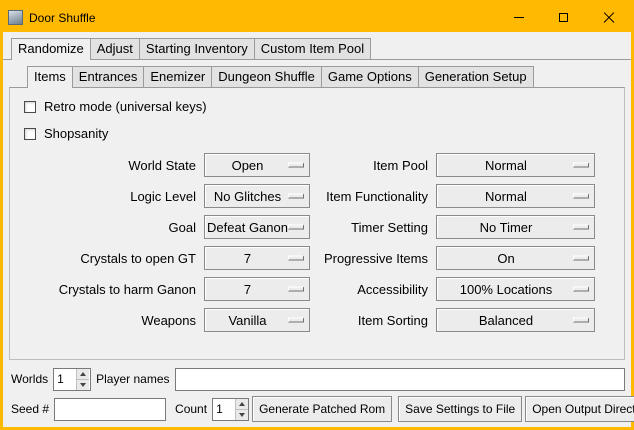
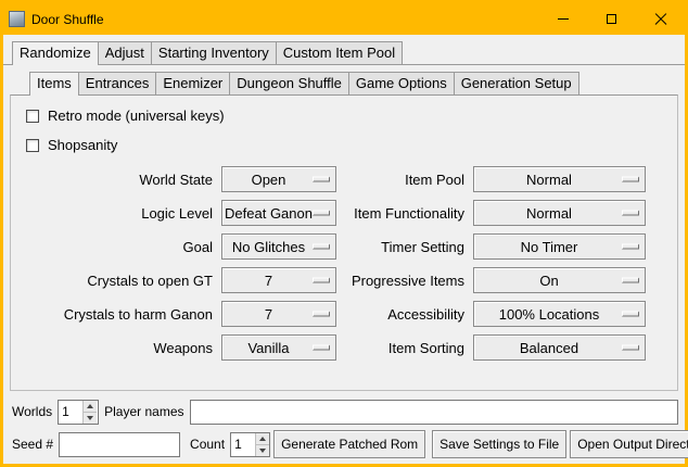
  Door Shuffle
  Randomize
  Adjust
  Starting Inventory
  Custom Item Pool
  Items
  Entrances
  Enemizer
  Dungeon Shuffle
  Game Options
  Generation Setup
  Retro mode (universal keys)
  Shopsanity
  World State
  Open
  Item Pool
  Normal
  Logic Level
- No Glitches
+ Defeat Ganon
  Item Functionality
  Normal
  Goal
- Defeat Ganon
+ No Glitches
  Timer Setting
  No Timer
  Crystals to open GT
  7
  Progressive Items
  On
  Crystals to harm Ganon
  7
  Accessibility
  100% Locations
  Weapons
  Vanilla
  Item Sorting
  Balanced
  Worlds
  1
  Player names
  Seed #
  Count
  1
  Generate Patched Rom
  Save Settings to File
  Open Output Direc
